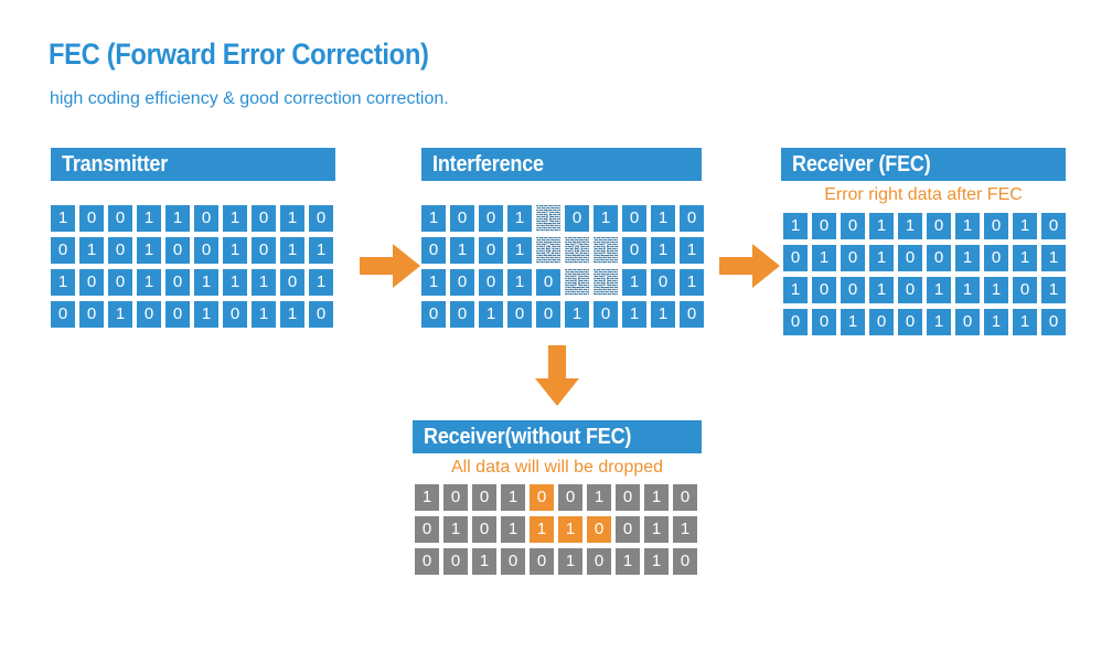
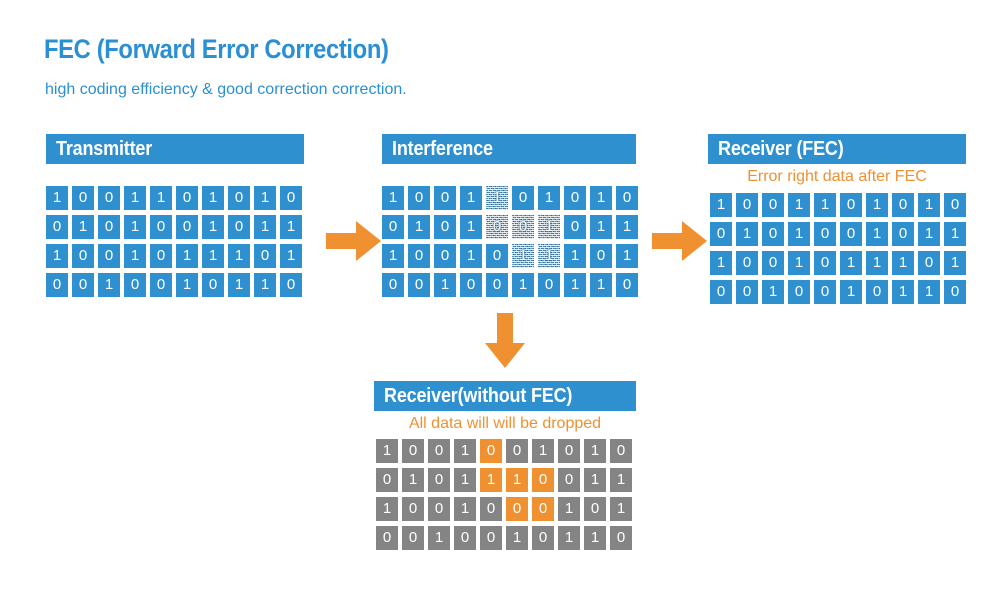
  FEC (Forward Error Correction)
  high coding efficiency & good correction correction.
  Transmitter
  1 0 0 1 1 0 1 0 1 0
  0 1 0 1 0 0 1 0 1 1
  1 0 0 1 0 1 1 1 0 1
  0 0 1 0 0 1 0 1 1 0
  Interference
  1 0 0 1 1 0 1 0 1 0
  0 1 0 1 0 0 1 0 1 1
  1 0 0 1 0 1 1 1 0 1
  0 0 1 0 0 1 0 1 1 0
  Receiver (FEC)
  Error right data after FEC
  1 0 0 1 1 0 1 0 1 0
  0 1 0 1 0 0 1 0 1 1
  1 0 0 1 0 1 1 1 0 1
  0 0 1 0 0 1 0 1 1 0
  Receiver(without FEC)
  All data will will be dropped
  1 0 0 1 0 0 1 0 1 0
  0 1 0 1 1 1 0 0 1 1
+ 1 0 0 1 0 0 0 1 0 1
  0 0 1 0 0 1 0 1 1 0
